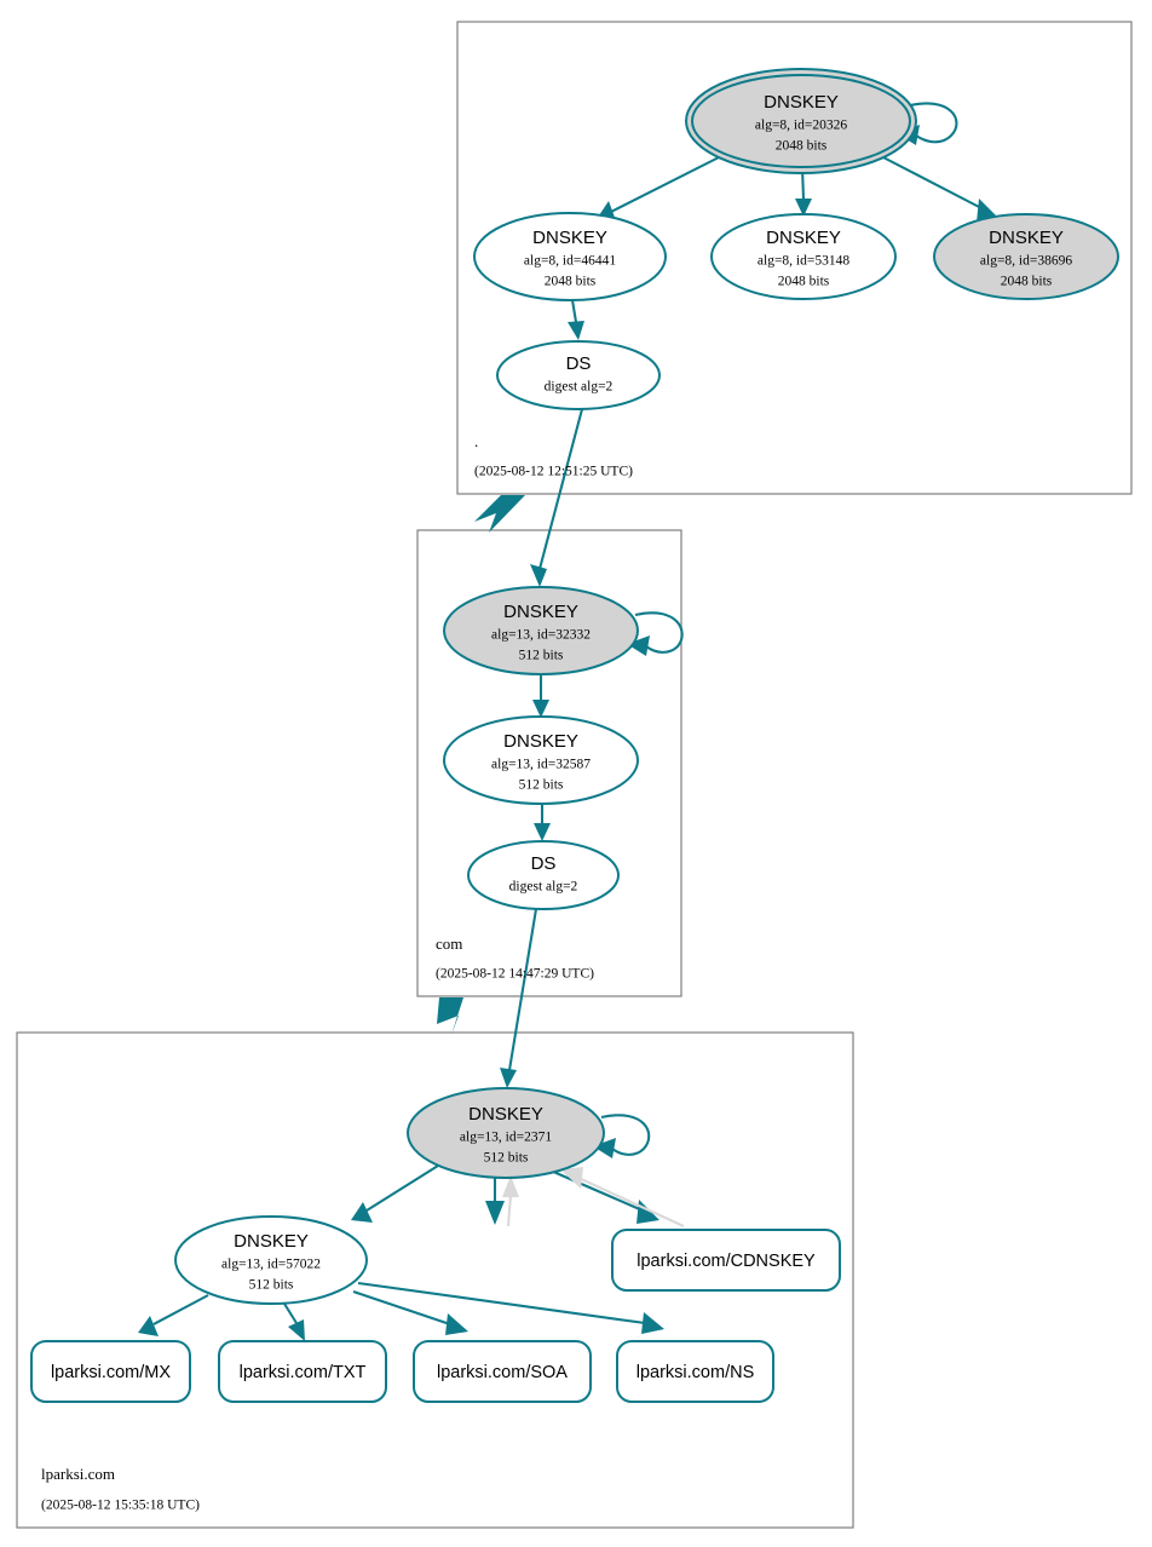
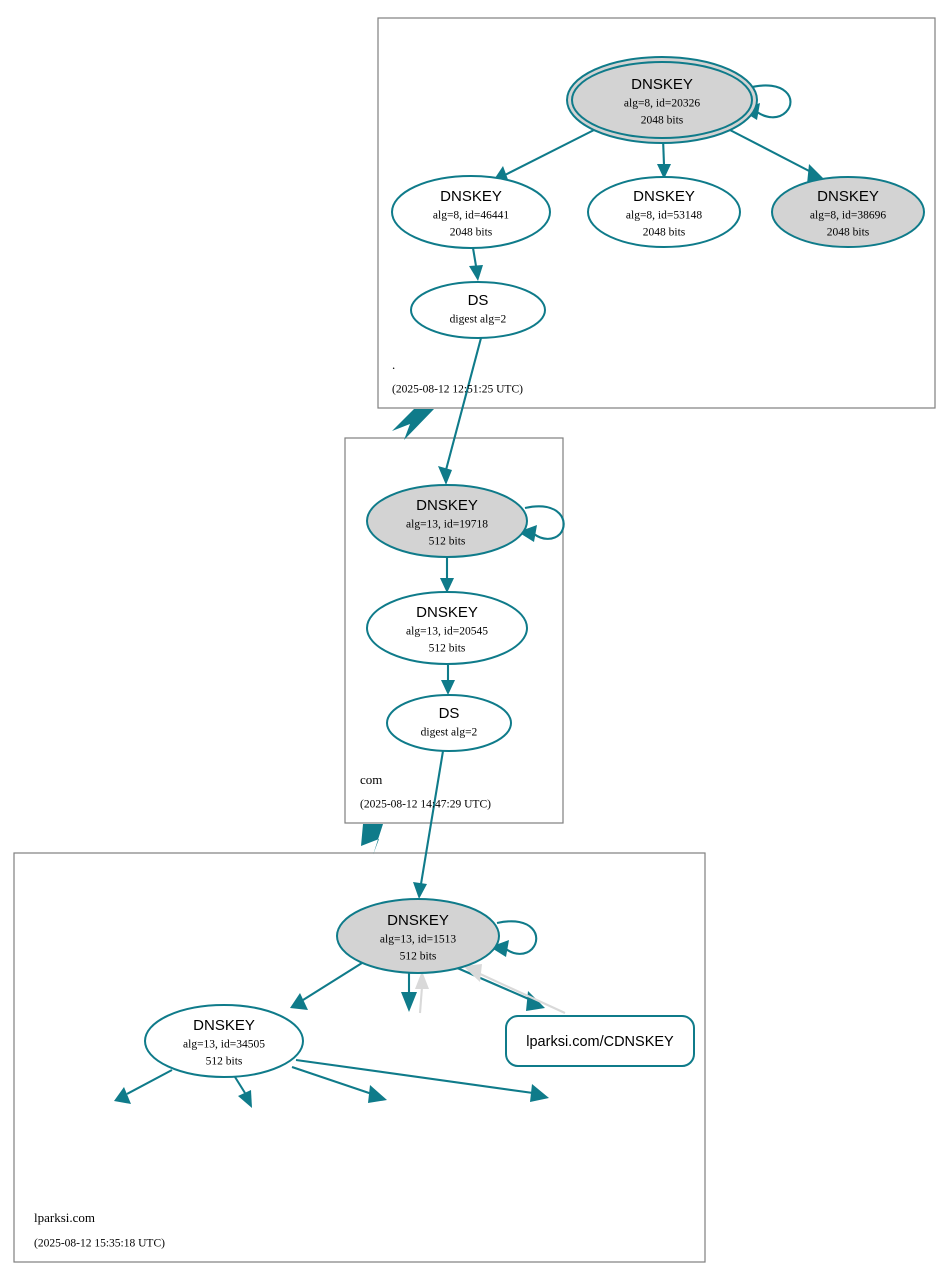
  DNSKEY
  alg=8, id=20326
  2048 bits
  DNSKEY
  alg=8, id=46441
  2048 bits
  DNSKEY
  alg=8, id=53148
  2048 bits
  DNSKEY
  alg=8, id=38696
  2048 bits
  DS
  digest alg=2
  DNSKEY
- alg=13, id=32332
+ alg=13, id=19718
  512 bits
  DNSKEY
- alg=13, id=32587
+ alg=13, id=20545
  512 bits
  DS
  digest alg=2
  DNSKEY
- alg=13, id=2371
+ alg=13, id=1513
  512 bits
  DNSKEY
- alg=13, id=57022
+ alg=13, id=34505
  512 bits
  lparksi.com/CDNSKEY
- lparksi.com/MX
- lparksi.com/TXT
- lparksi.com/SOA
- lparksi.com/NS
  .
  (2025-08-12 12:51:25 UTC)
  com
  (2025-08-12 14:47:29 UTC)
  lparksi.com
  (2025-08-12 15:35:18 UTC)
